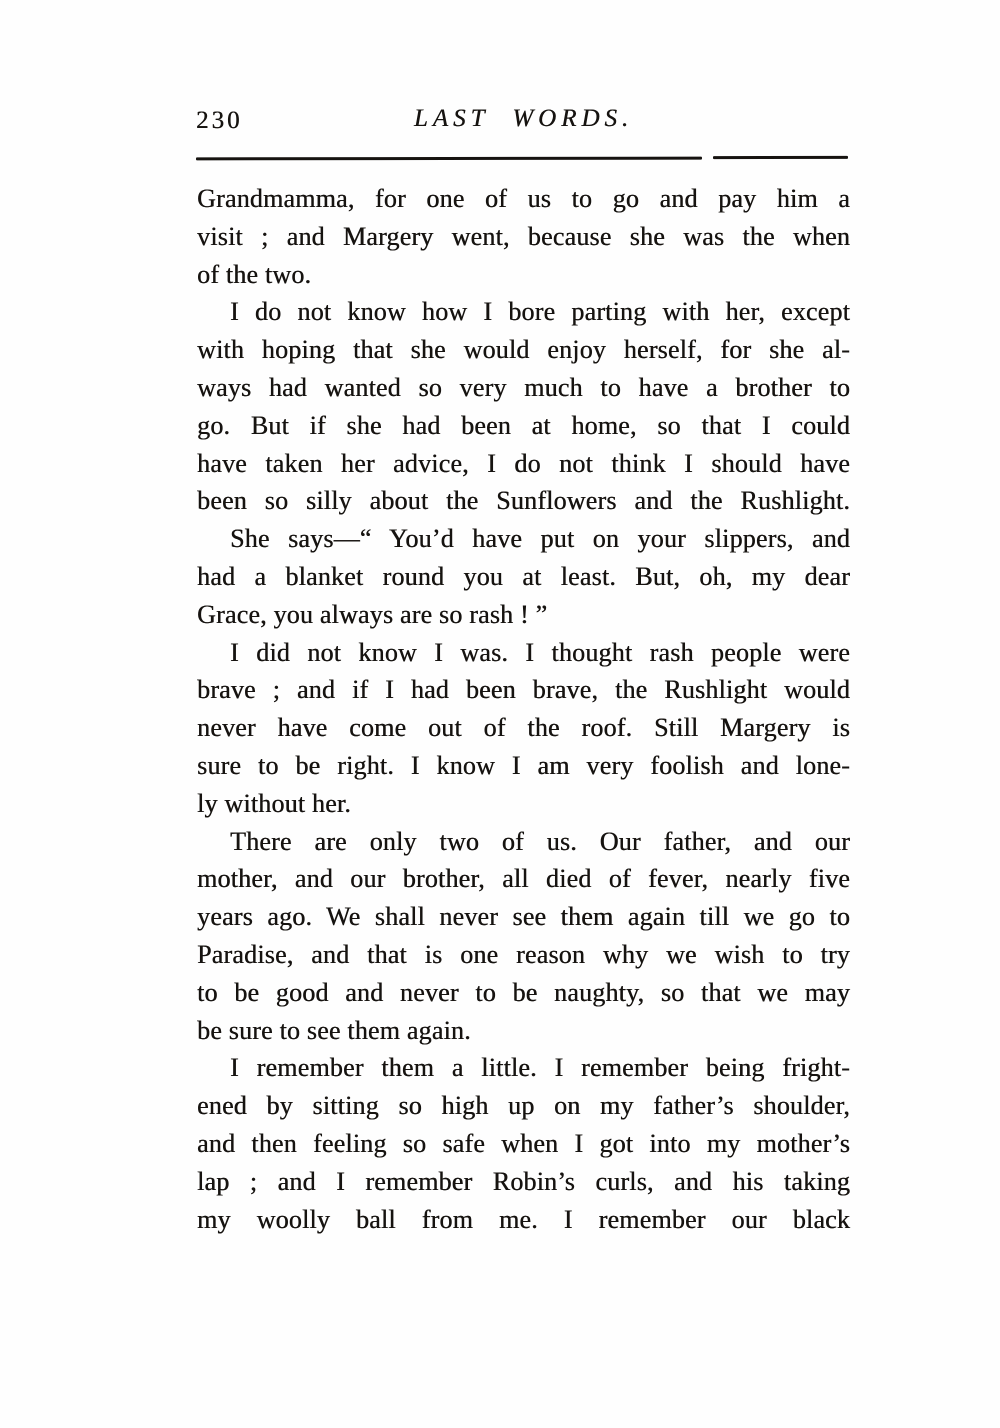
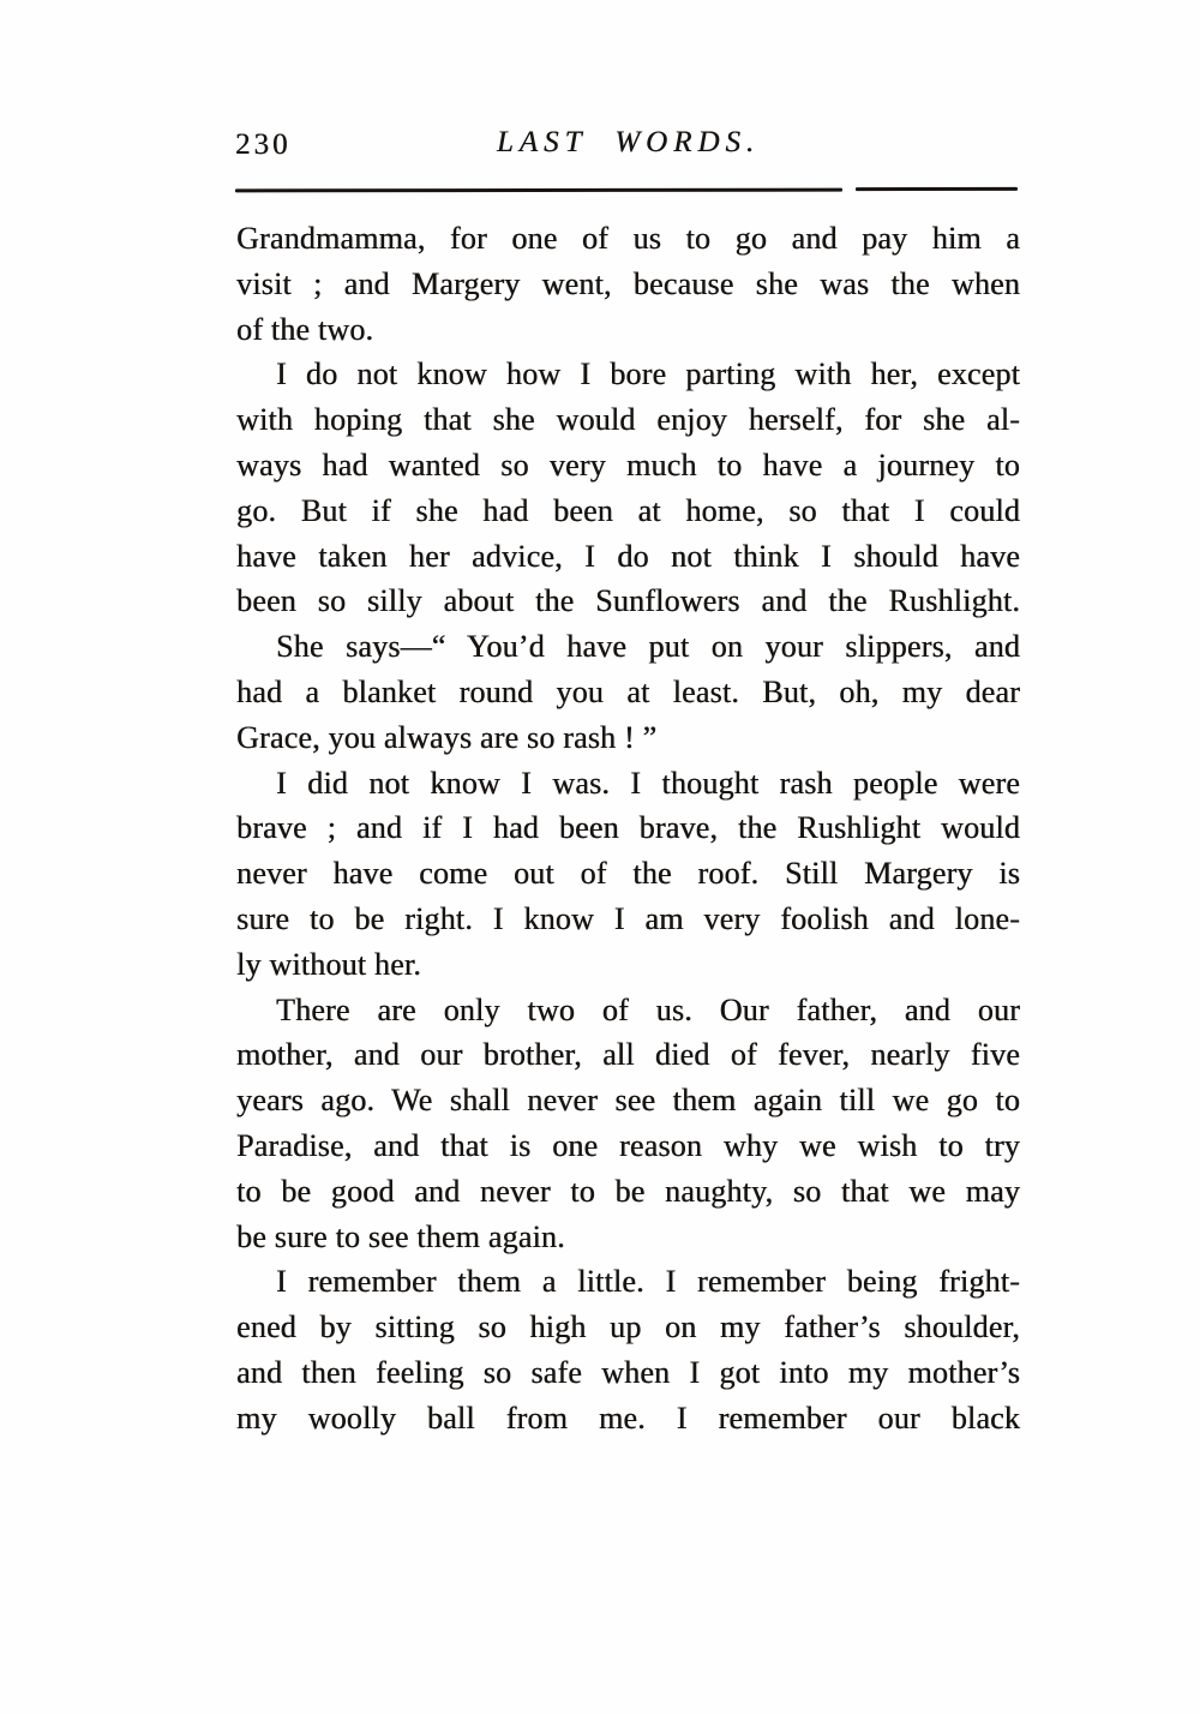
  230
  LAST WORDS.
  Grandmamma, for one of us to go and pay him a
  visit ; and Margery went, because she was the when
  of the two.
  I do not know how I bore parting with her, except
  with hoping that she would enjoy herself, for she al-
- ways had wanted so very much to have a brother to
+ ways had wanted so very much to have a journey to
  go. But if she had been at home, so that I could
  have taken her advice, I do not think I should have
  been so silly about the Sunflowers and the Rushlight.
  She says—“ You’d have put on your slippers, and
  had a blanket round you at least. But, oh, my dear
  Grace, you always are so rash ! ”
  I did not know I was. I thought rash people were
  brave ; and if I had been brave, the Rushlight would
  never have come out of the roof. Still Margery is
  sure to be right. I know I am very foolish and lone-
  ly without her.
  There are only two of us. Our father, and our
  mother, and our brother, all died of fever, nearly five
  years ago. We shall never see them again till we go to
  Paradise, and that is one reason why we wish to try
  to be good and never to be naughty, so that we may
  be sure to see them again.
  I remember them a little. I remember being fright-
  ened by sitting so high up on my father’s shoulder,
  and then feeling so safe when I got into my mother’s
- lap ; and I remember Robin’s curls, and his taking
  my woolly ball from me. I remember our black
